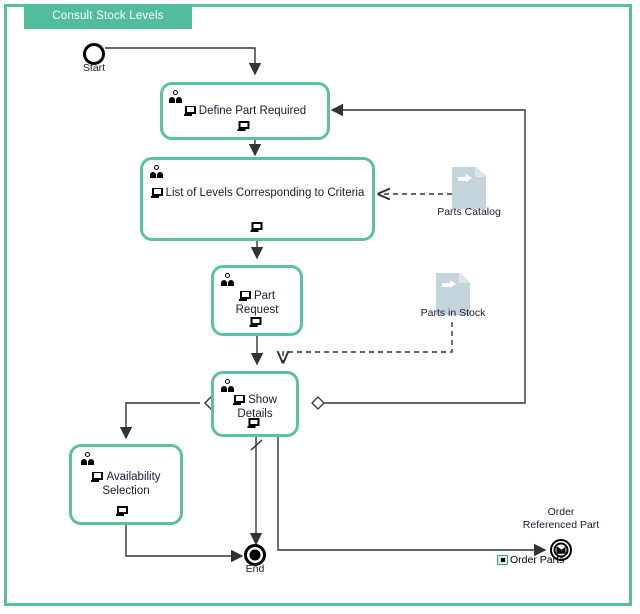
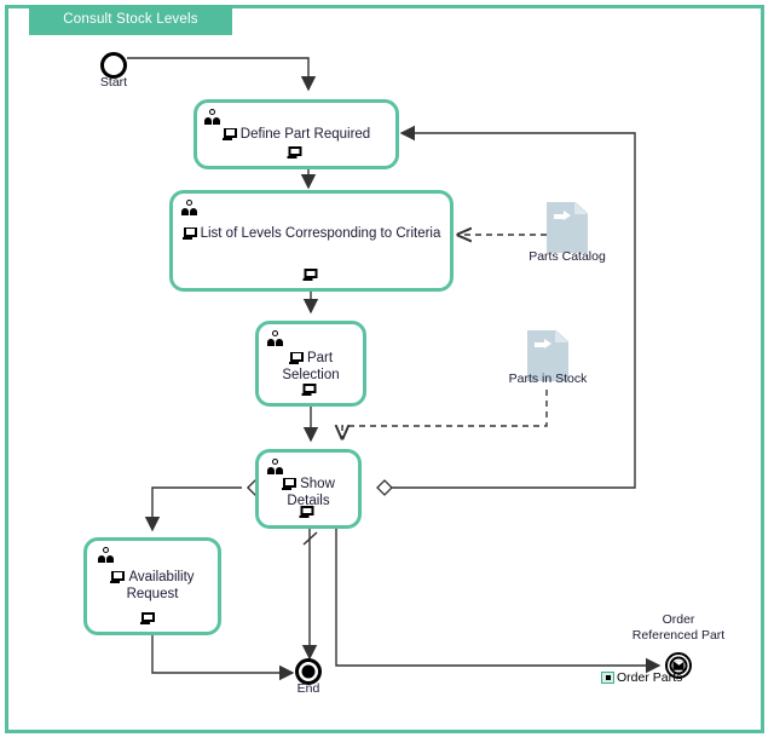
  Consult Stock Levels
  Start
  Define Part Required
  List of Levels Corresponding to Criteria
  Part
- Request
+ Selection
  Show Details
  Availability
- Selection
+ Request
  Parts Catalog
  Parts in Stock
  End
  Order
  Referenced Part
  Order Parts
